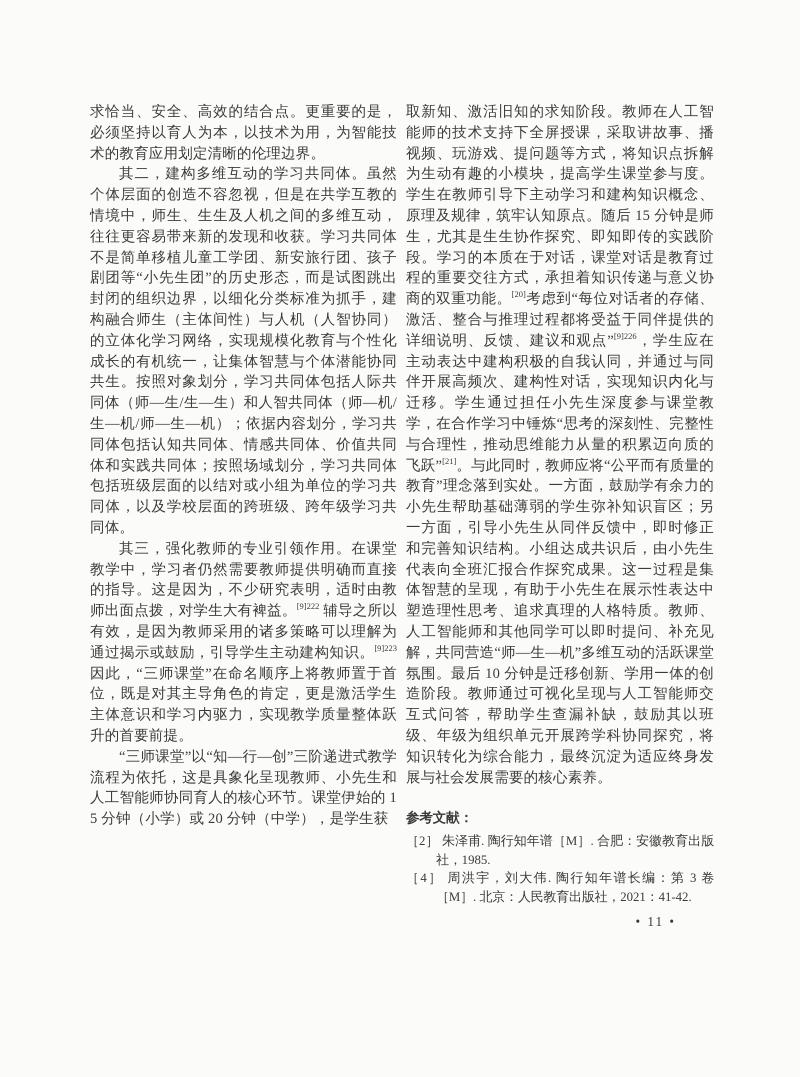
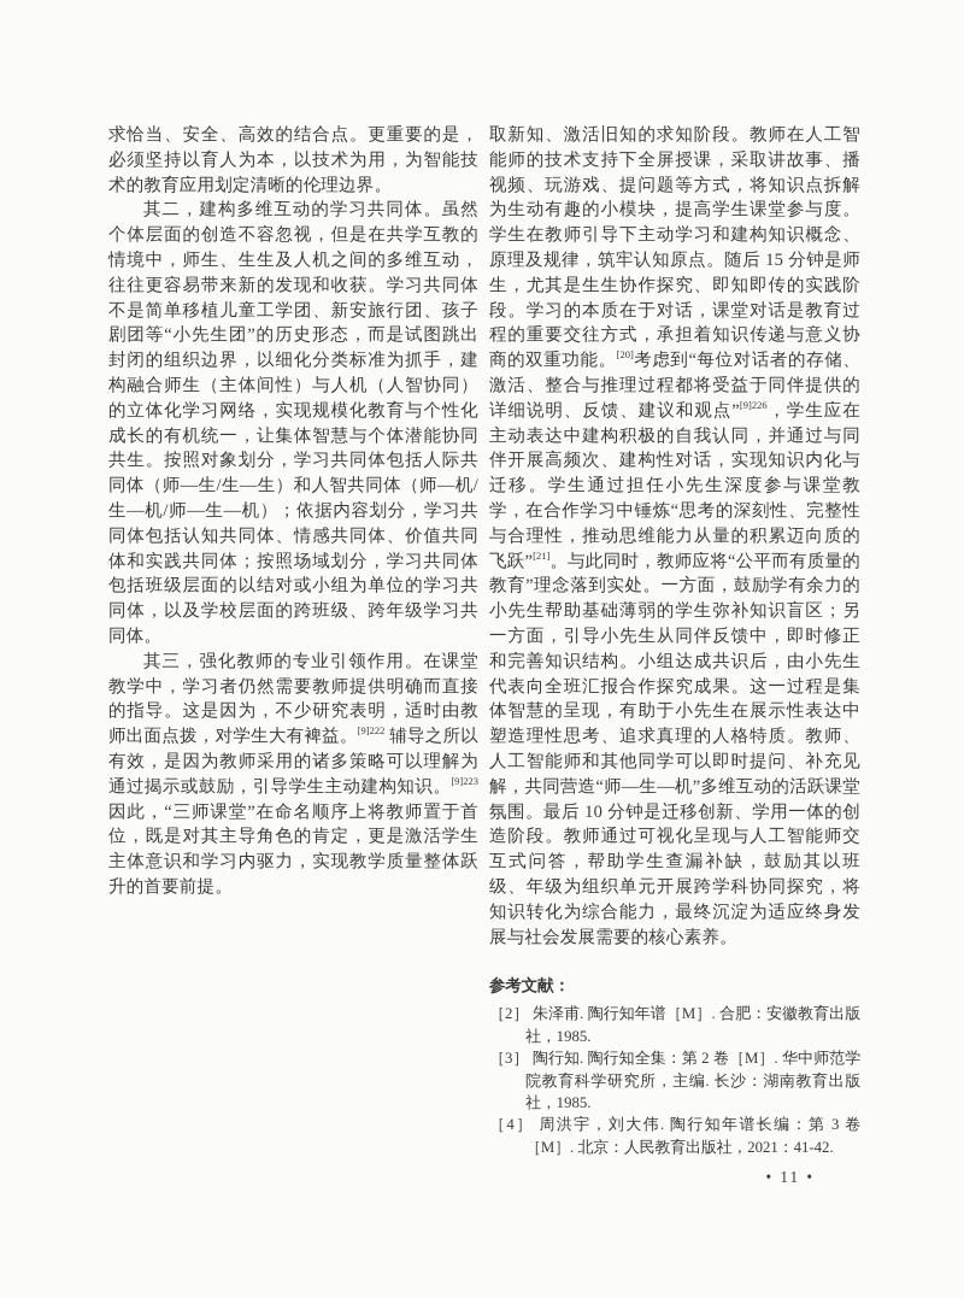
  求恰当、安全、高效的结合点。更重要的是，必须坚持以育人为本，以技术为用，为智能技术的教育应用划定清晰的伦理边界。
  其二，建构多维互动的学习共同体。虽然个体层面的创造不容忽视，但是在共学互教的情境中，师生、生生及人机之间的多维互动，往往更容易带来新的发现和收获。学习共同体不是简单移植儿童工学团、新安旅行团、孩子剧团等“小先生团”的历史形态，而是试图跳出封闭的组织边界，以细化分类标准为抓手，建构融合师生（主体间性）与人机（人智协同）的立体化学习网络，实现规模化教育与个性化成长的有机统一，让集体智慧与个体潜能协同共生。按照对象划分，学习共同体包括人际共同体（师—生/生—生）和人智共同体（师—机/生—机/师—生—机）；依据内容划分，学习共同体包括认知共同体、情感共同体、价值共同体和实践共同体；按照场域划分，学习共同体包括班级层面的以结对或小组为单位的学习共同体，以及学校层面的跨班级、跨年级学习共同体。
  其三，强化教师的专业引领作用。在课堂教学中，学习者仍然需要教师提供明确而直接的指导。这是因为，不少研究表明，适时由教师出面点拨，对学生大有裨益。[9]222 辅导之所以有效，是因为教师采用的诸多策略可以理解为通过揭示或鼓励，引导学生主动建构知识。[9]223因此，“三师课堂”在命名顺序上将教师置于首位，既是对其主导角色的肯定，更是激活学生主体意识和学习内驱力，实现教学质量整体跃升的首要前提。
- “三师课堂”以“知—行—创”三阶递进式教学流程为依托，这是具象化呈现教师、小先生和人工智能师协同育人的核心环节。课堂伊始的 15 分钟（小学）或 20 分钟（中学），是学生获
  取新知、激活旧知的求知阶段。教师在人工智能师的技术支持下全屏授课，采取讲故事、播视频、玩游戏、提问题等方式，将知识点拆解为生动有趣的小模块，提高学生课堂参与度。学生在教师引导下主动学习和建构知识概念、原理及规律，筑牢认知原点。随后 15 分钟是师生，尤其是生生协作探究、即知即传的实践阶段。学习的本质在于对话，课堂对话是教育过程的重要交往方式，承担着知识传递与意义协商的双重功能。[20]考虑到“每位对话者的存储、激活、整合与推理过程都将受益于同伴提供的详细说明、反馈、建议和观点”[9]226，学生应在主动表达中建构积极的自我认同，并通过与同伴开展高频次、建构性对话，实现知识内化与迁移。学生通过担任小先生深度参与课堂教学，在合作学习中锤炼“思考的深刻性、完整性与合理性，推动思维能力从量的积累迈向质的飞跃”[21]。与此同时，教师应将“公平而有质量的教育”理念落到实处。一方面，鼓励学有余力的小先生帮助基础薄弱的学生弥补知识盲区；另一方面，引导小先生从同伴反馈中，即时修正和完善知识结构。小组达成共识后，由小先生代表向全班汇报合作探究成果。这一过程是集体智慧的呈现，有助于小先生在展示性表达中塑造理性思考、追求真理的人格特质。教师、人工智能师和其他同学可以即时提问、补充见解，共同营造“师—生—机”多维互动的活跃课堂氛围。最后 10 分钟是迁移创新、学用一体的创造阶段。教师通过可视化呈现与人工智能师交互式问答，帮助学生查漏补缺，鼓励其以班级、年级为组织单元开展跨学科协同探究，将知识转化为综合能力，最终沉淀为适应终身发展与社会发展需要的核心素养。
  参考文献：
  ［2］ 朱泽甫. 陶行知年谱［M］. 合肥：安徽教育出版社，1985.
+ ［3］ 陶行知. 陶行知全集：第 2 卷［M］. 华中师范学院教育科学研究所，主编. 长沙：湖南教育出版社，1985.
  ［4］ 周洪宇，刘大伟. 陶行知年谱长编：第 3 卷［M］. 北京：人民教育出版社，2021：41-42.
  • 11 •
